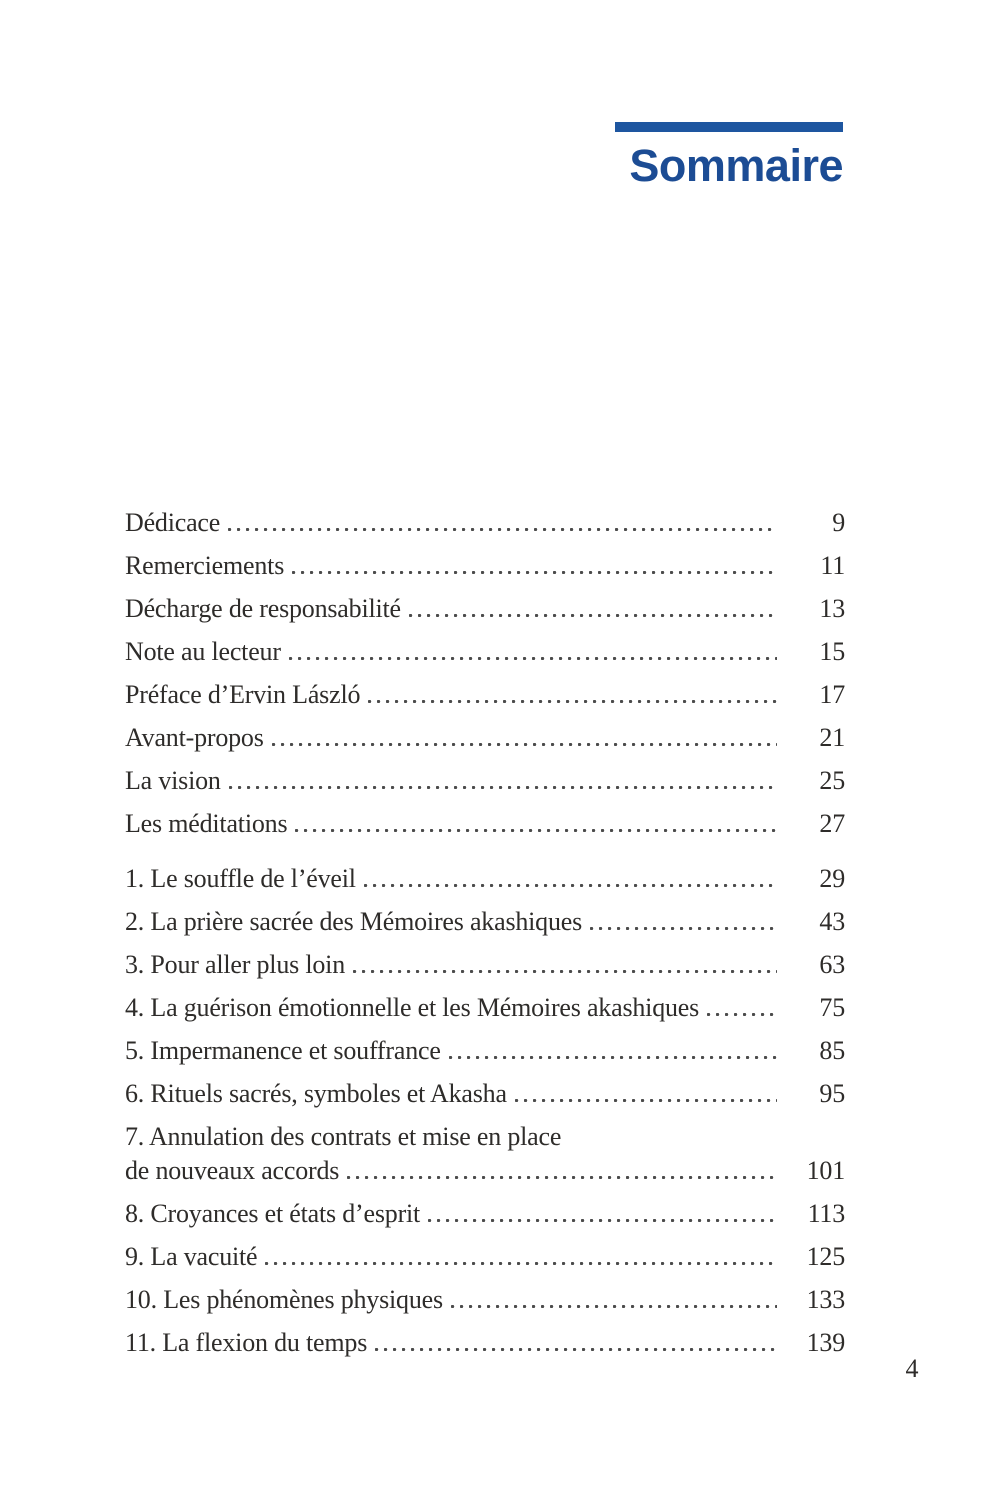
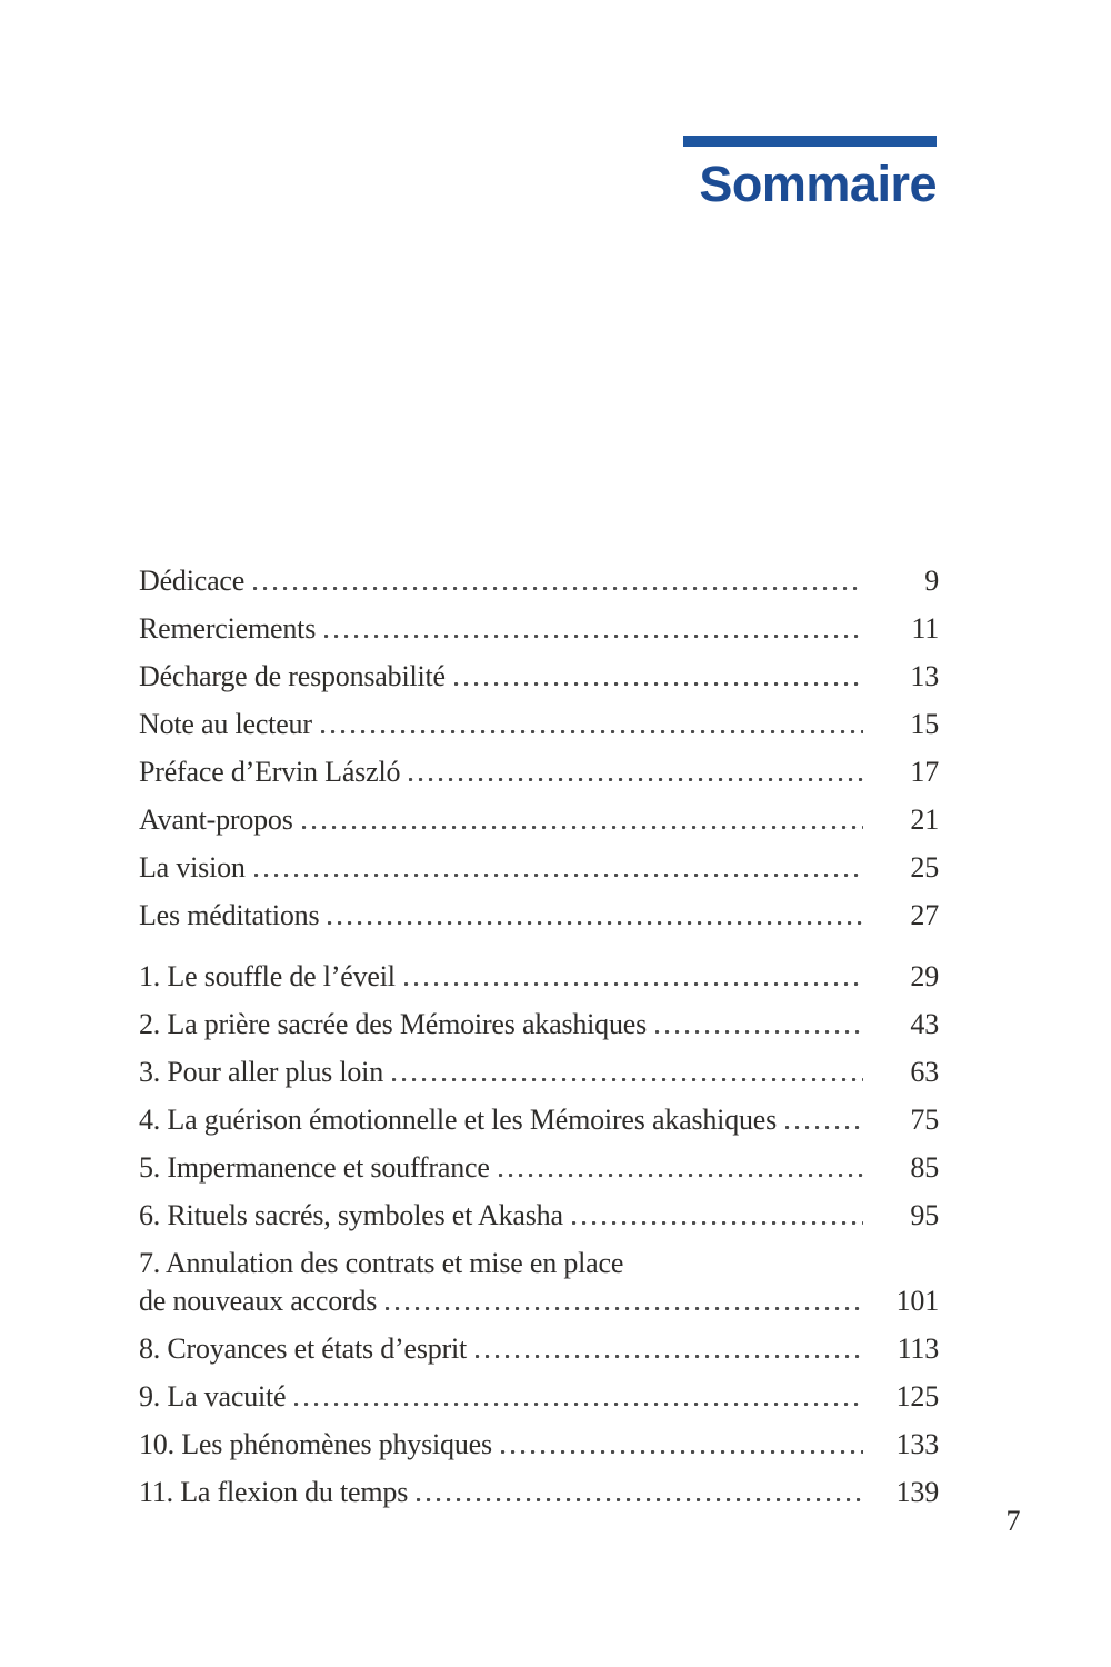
  Sommaire
  Dédicace
  9
  Remerciements
  11
  Décharge de responsabilité
  13
  Note au lecteur
  15
  Préface d’Ervin László
  17
  Avant-propos
  21
  La vision
  25
  Les méditations
  27
  1. Le souffle de l’éveil
  29
  2. La prière sacrée des Mémoires akashiques
  43
  3. Pour aller plus loin
  63
  4. La guérison émotionnelle et les Mémoires akashiques
  75
  5. Impermanence et souffrance
  85
  6. Rituels sacrés, symboles et Akasha
  95
  7. Annulation des contrats et mise en place
  de nouveaux accords
  101
  8. Croyances et états d’esprit
  113
  9. La vacuité
  125
  10. Les phénomènes physiques
  133
  11. La flexion du temps
  139
- 4
+ 7
